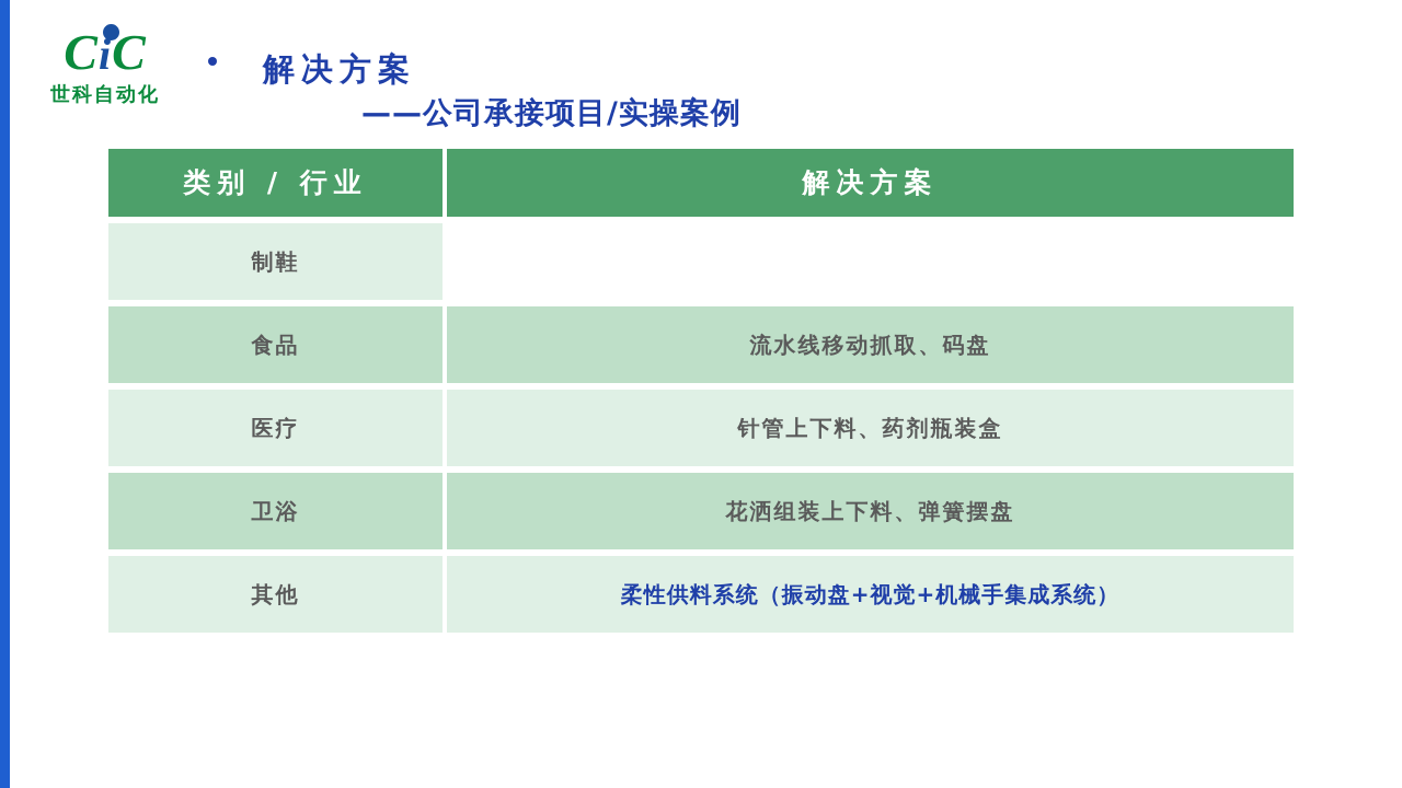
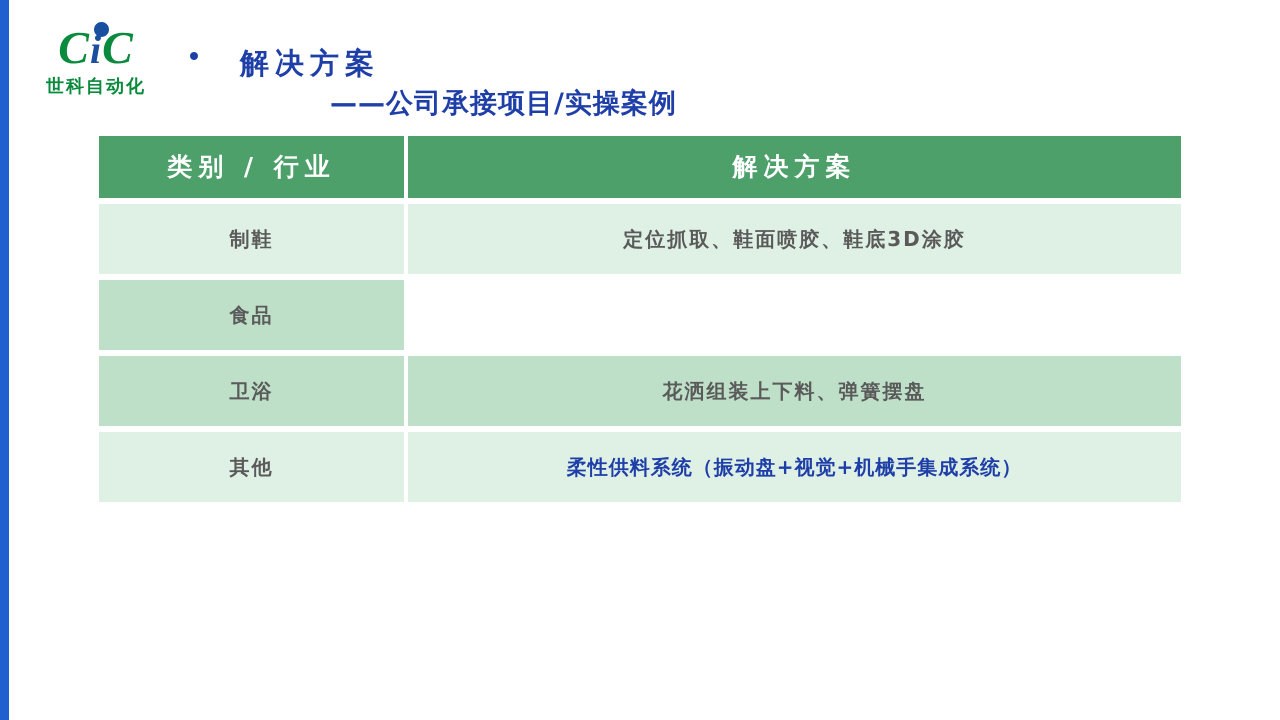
  CiC
  世科自动化
  解决方案
  ——公司承接项目/实操案例
  类别 / 行业
  解决方案
  制鞋
+ 定位抓取、鞋面喷胶、鞋底3D涂胶
  食品
- 流水线移动抓取、码盘
- 医疗
- 针管上下料、药剂瓶装盒
  卫浴
  花洒组装上下料、弹簧摆盘
  其他
  柔性供料系统（振动盘+视觉+机械手集成系统）
